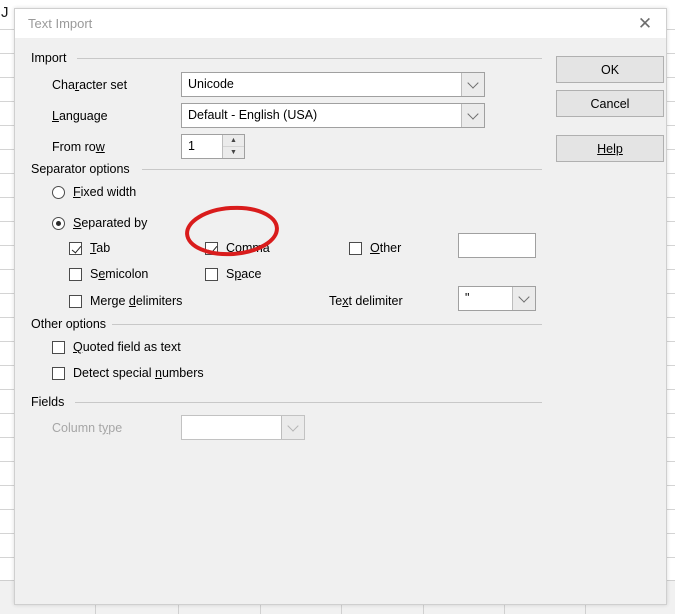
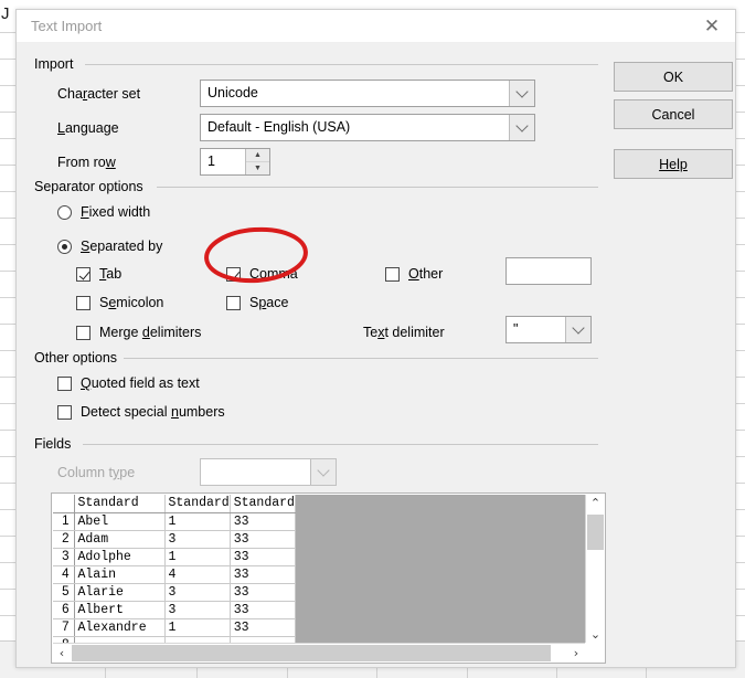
  J
  Text Import
  ✕
  OK
  Cancel
  Help
  Import
  Character set
  Unicode
  Language
  Default - English (USA)
  From row
  1
  Separator options
  Fixed width
  Separated by
  Tab
  Semicolon
  Merge delimiters
  Coma
  Space
  Other
  Text delimiter
  "
  Other options
  Quoted field as text
  Detect special numbers
  Fields
  Column type
+ 	Standard	Standard	Standard
+ 1	Abel	1	33
+ 2	Adam	3	33
+ 3	Adolphe	1	33
+ 4	Alain	4	33
+ 5	Alarie	3	33
+ 6	Albert	3	33
+ 7	Alexandre	1	33
+ ⌃
+ ⌄
+ ‹
+ ›
